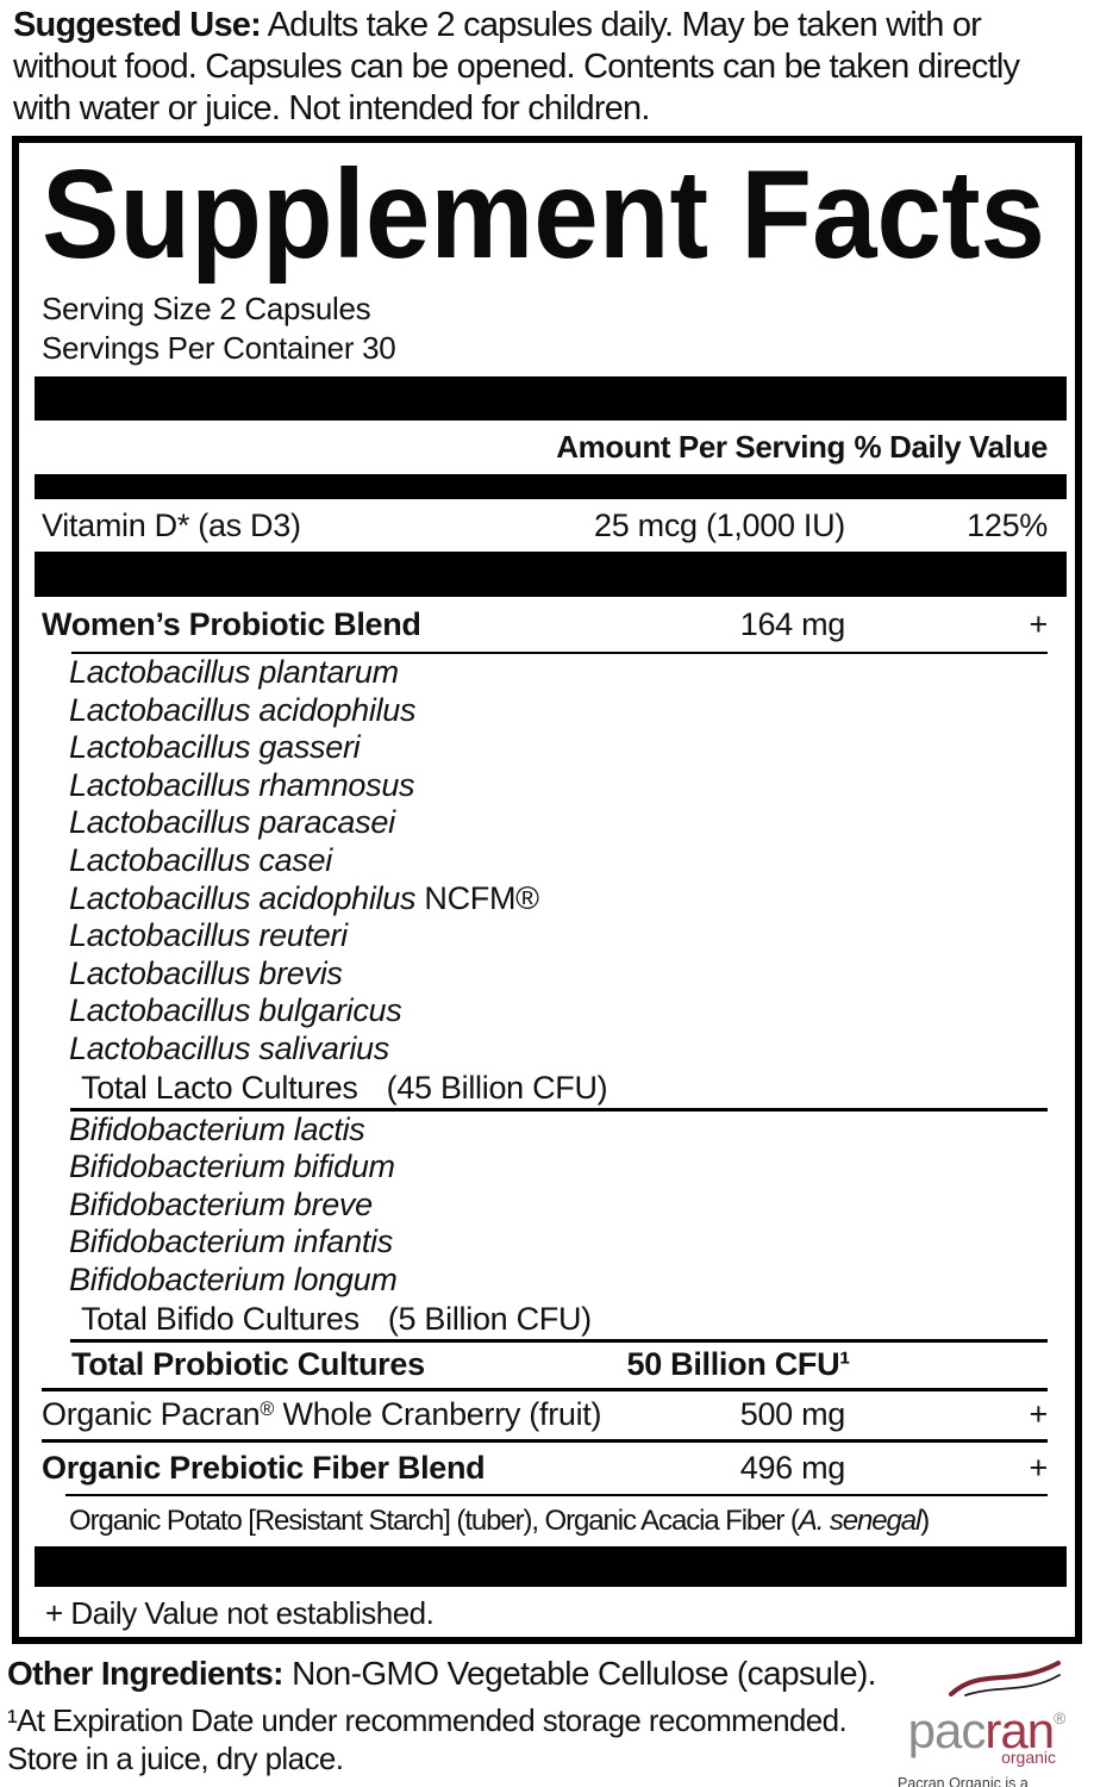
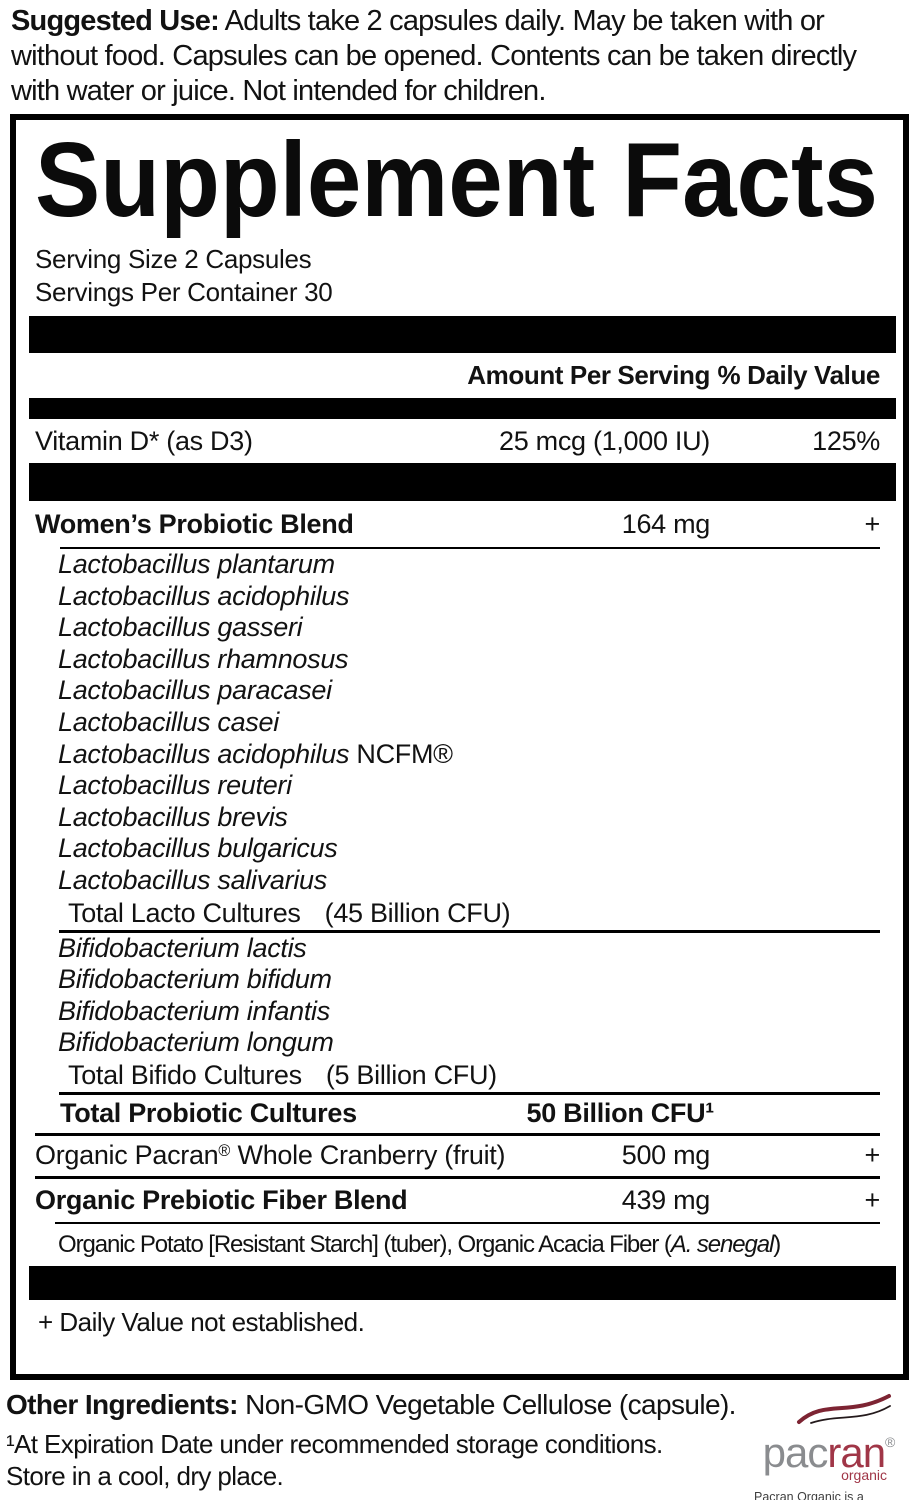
  Suggested Use: Adults take 2 capsules daily. May be taken with or without food. Capsules can be opened. Contents can be taken directly with water or juice. Not intended for children.
  Supplement Facts
  Serving Size 2 Capsules
  Servings Per Container 30
  Amount Per Serving
  % Daily Value
  Vitamin D* (as D3)
  25 mcg (1,000 IU)
  125%
  Women’s Probiotic Blend
  164 mg
  +
  Lactobacillus plantarum
  Lactobacillus acidophilus
  Lactobacillus gasseri
  Lactobacillus rhamnosus
  Lactobacillus paracasei
  Lactobacillus casei
  Lactobacillus acidophilus NCFM®
  Lactobacillus reuteri
  Lactobacillus brevis
  Lactobacillus bulgaricus
  Lactobacillus salivarius
  Total Lacto Cultures
  (45 Billion CFU)
  Bifidobacterium lactis
  Bifidobacterium bifidum
- Bifidobacterium breve
  Bifidobacterium infantis
  Bifidobacterium longum
  Total Bifido Cultures
  (5 Billion CFU)
  Total Probiotic Cultures
  50 Billion CFU¹
  Organic Pacran® Whole Cranberry (fruit)
  500 mg
  +
  Organic Prebiotic Fiber Blend
- 496 mg
+ 439 mg
  +
  Organic Potato [Resistant Starch] (tuber), Organic Acacia Fiber (
  A. senegal
  )
  + Daily Value not established.
  Other Ingredients: Non-GMO Vegetable Cellulose (capsule).
- ¹At Expiration Date under recommended storage recommended.
+ ¹At Expiration Date under recommended storage conditions.
- Store in a juice, dry place.
+ Store in a cool, dry place.
  pacran®
  organic
